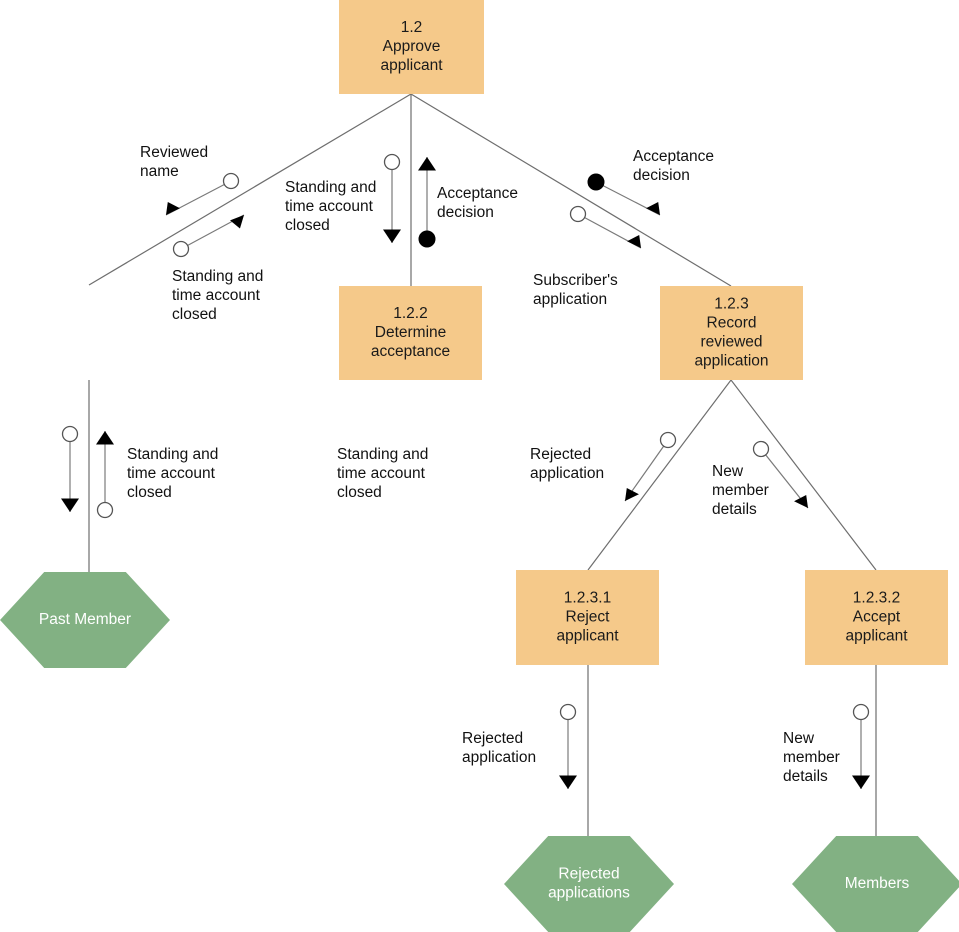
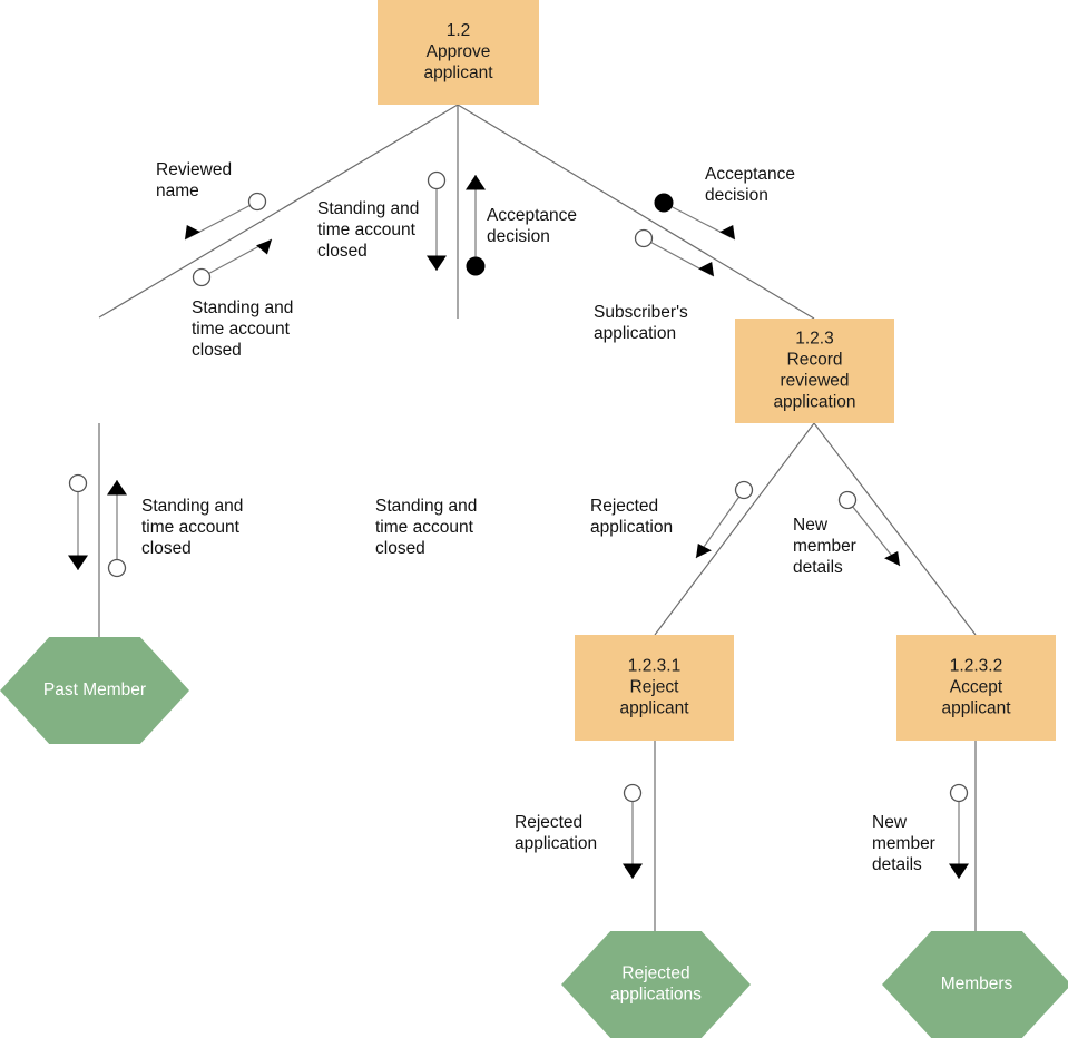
  Reviewed
  name
  Standing and
  time account
  closed
  Standing and
  time account
  closed
  Acceptance
  decision
  Acceptance
  decision
  Subscriber's
  application
  Standing and
  time account
  closed
  Standing and
  time account
  closed
  Rejected
  application
  New
  member
  details
  Rejected
  application
  New
  member
  details
  1.2
  Approve
  applicant
- 1.2.2
- Determine
- acceptance
  1.2.3
  Record
  reviewed
  application
  1.2.3.1
  Reject
  applicant
  1.2.3.2
  Accept
  applicant
  Past Member
  Rejected
  applications
  Members
